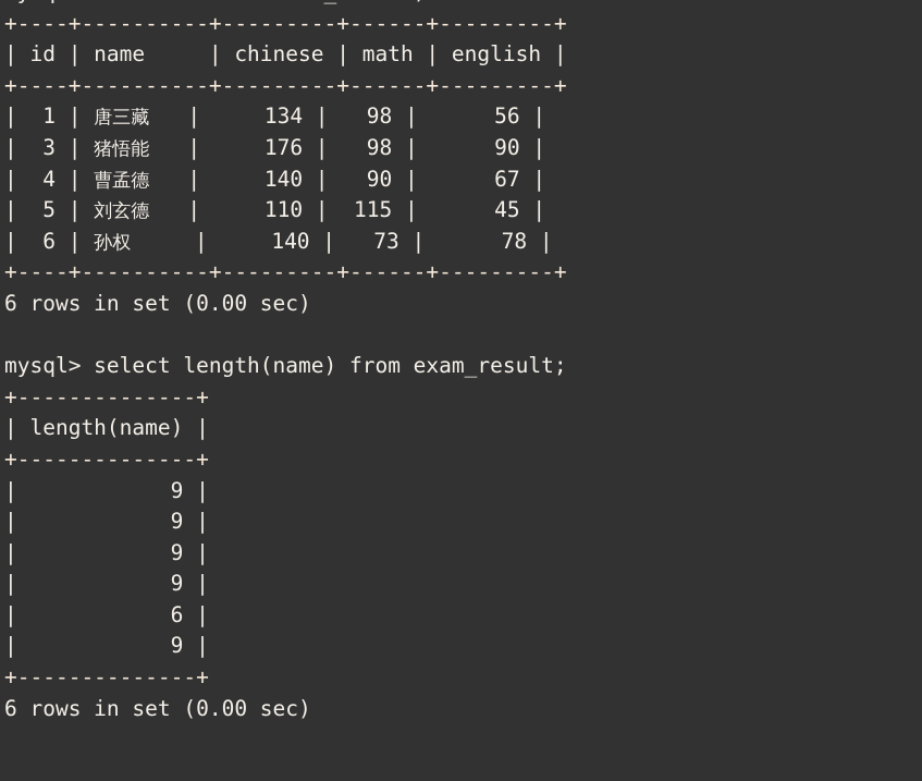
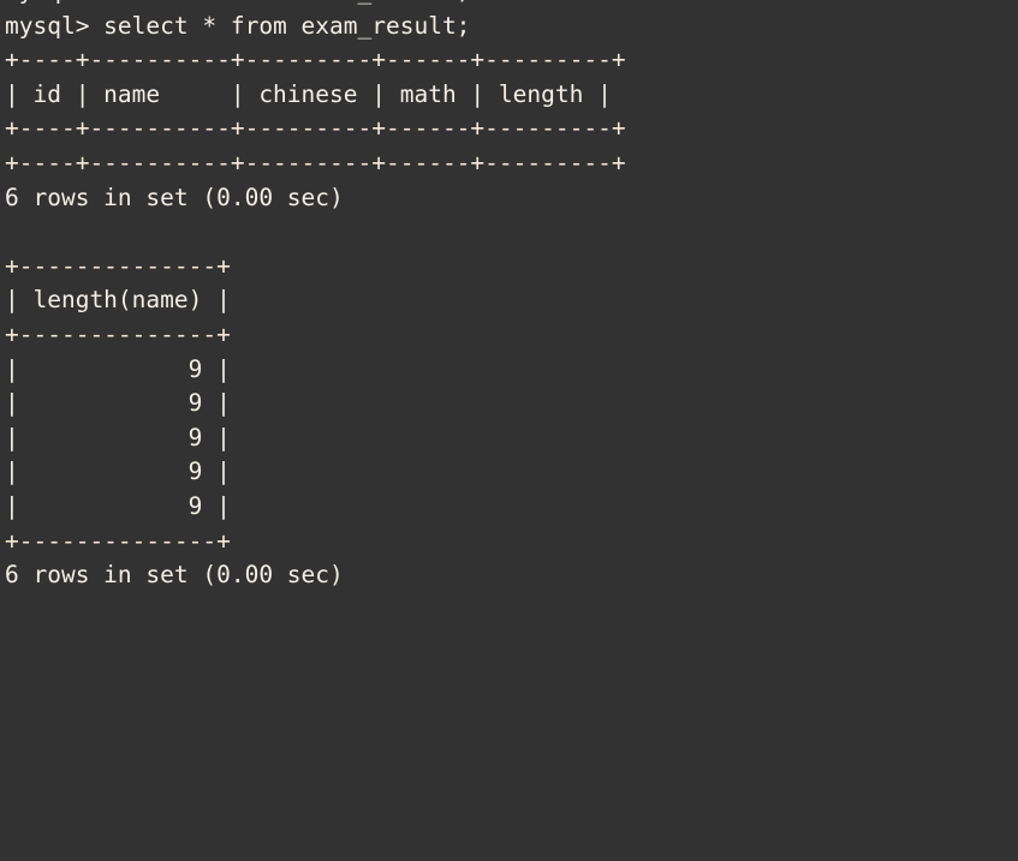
+ mysql> select * from exam_result;
  +----+----------+---------+------+---------+
- | id | name | chinese | math | english |
+ | id | name | chinese | math | length |
  +----+----------+---------+------+---------+
- | 1 | 唐三藏 | 134 | 98 | 56 |
- | 3 | 猪悟能 | 176 | 98 | 90 |
- | 4 | 曹孟德 | 140 | 90 | 67 |
- | 5 | 刘玄德 | 110 | 115 | 45 |
- | 6 | 孙权 | 140 | 73 | 78 |
  +----+----------+---------+------+---------+
  6 rows in set (0.00 sec)
- mysql> select length(name) from exam_result;
  +--------------+
  | length(name) |
  +--------------+
  | 9 |
  | 9 |
  | 9 |
  | 9 |
- | 6 |
  | 9 |
  +--------------+
  6 rows in set (0.00 sec)
